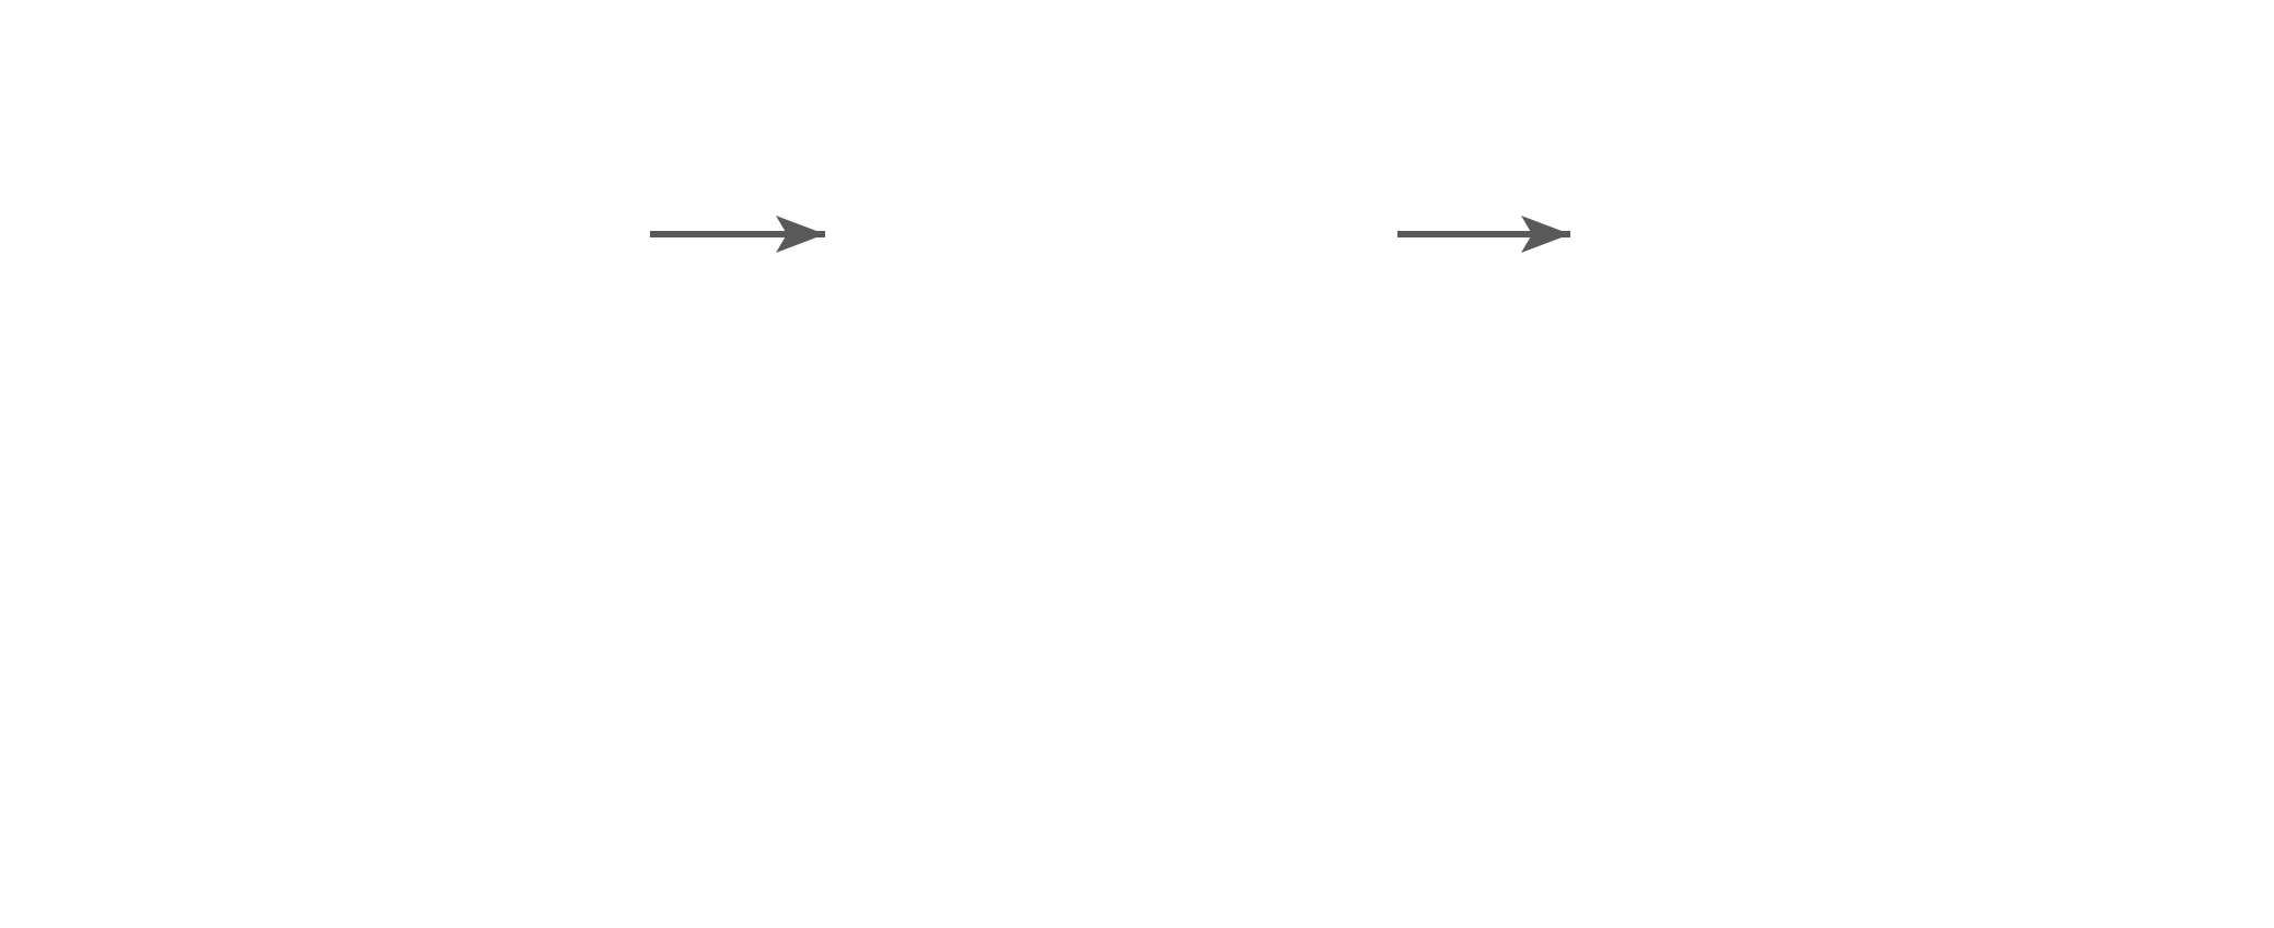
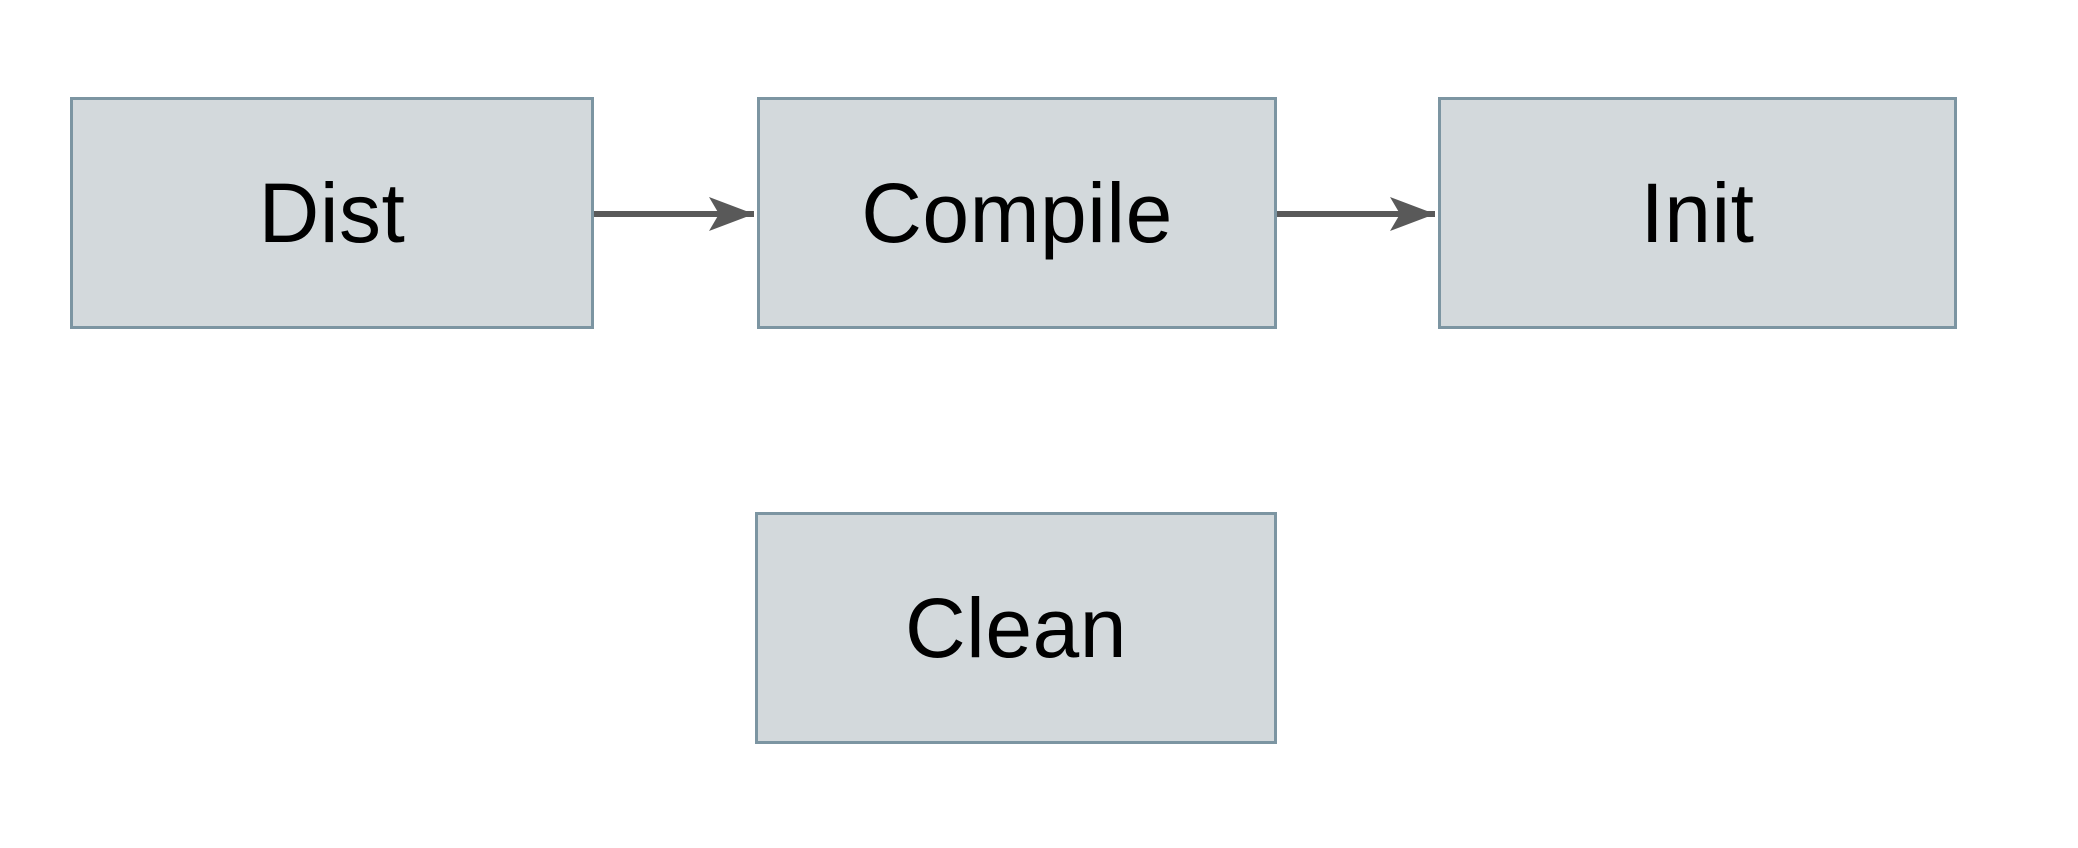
+ Dist
+ Compile
+ Init
+ Clean
